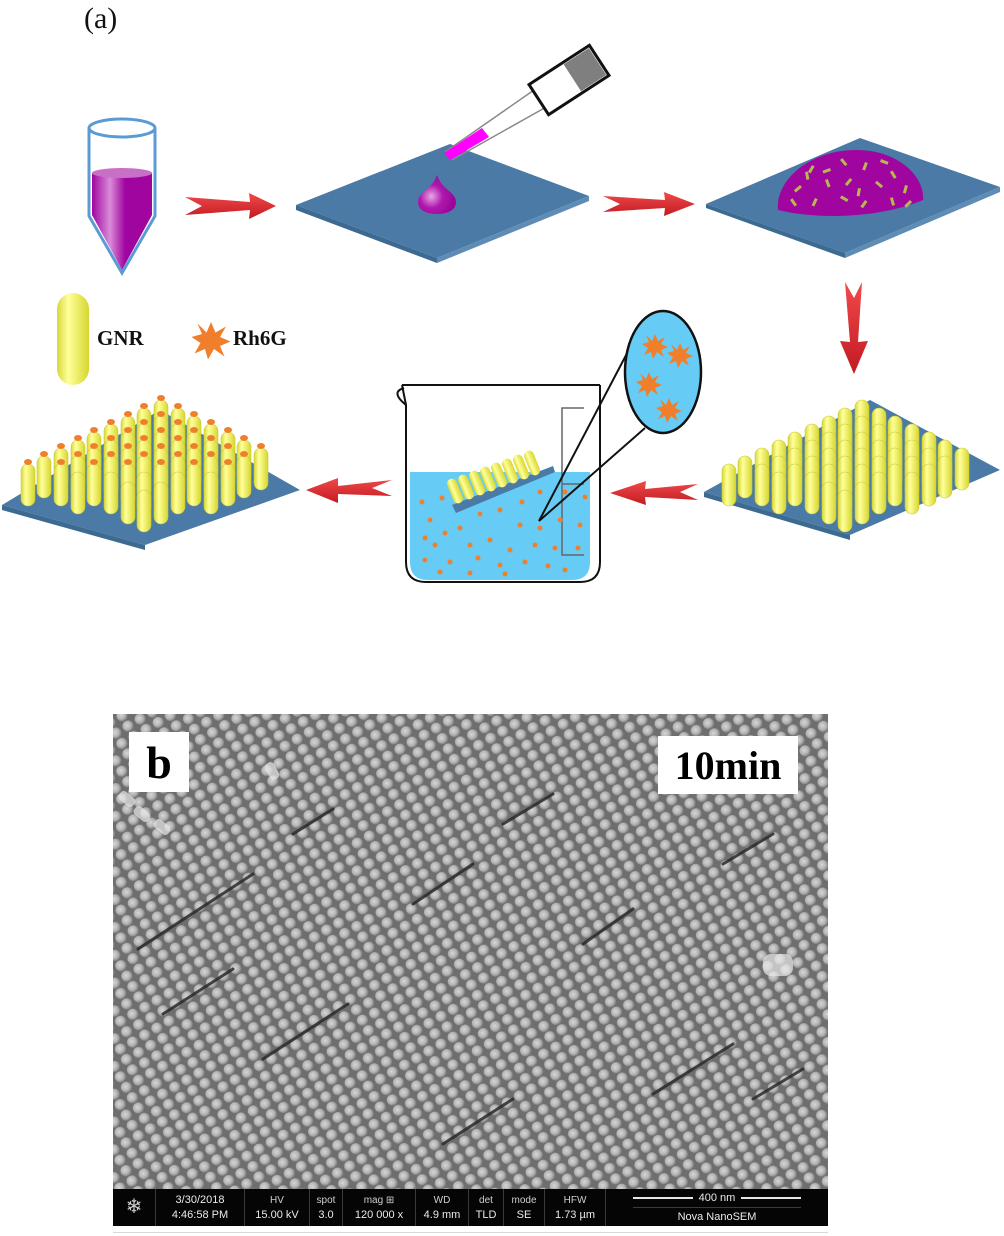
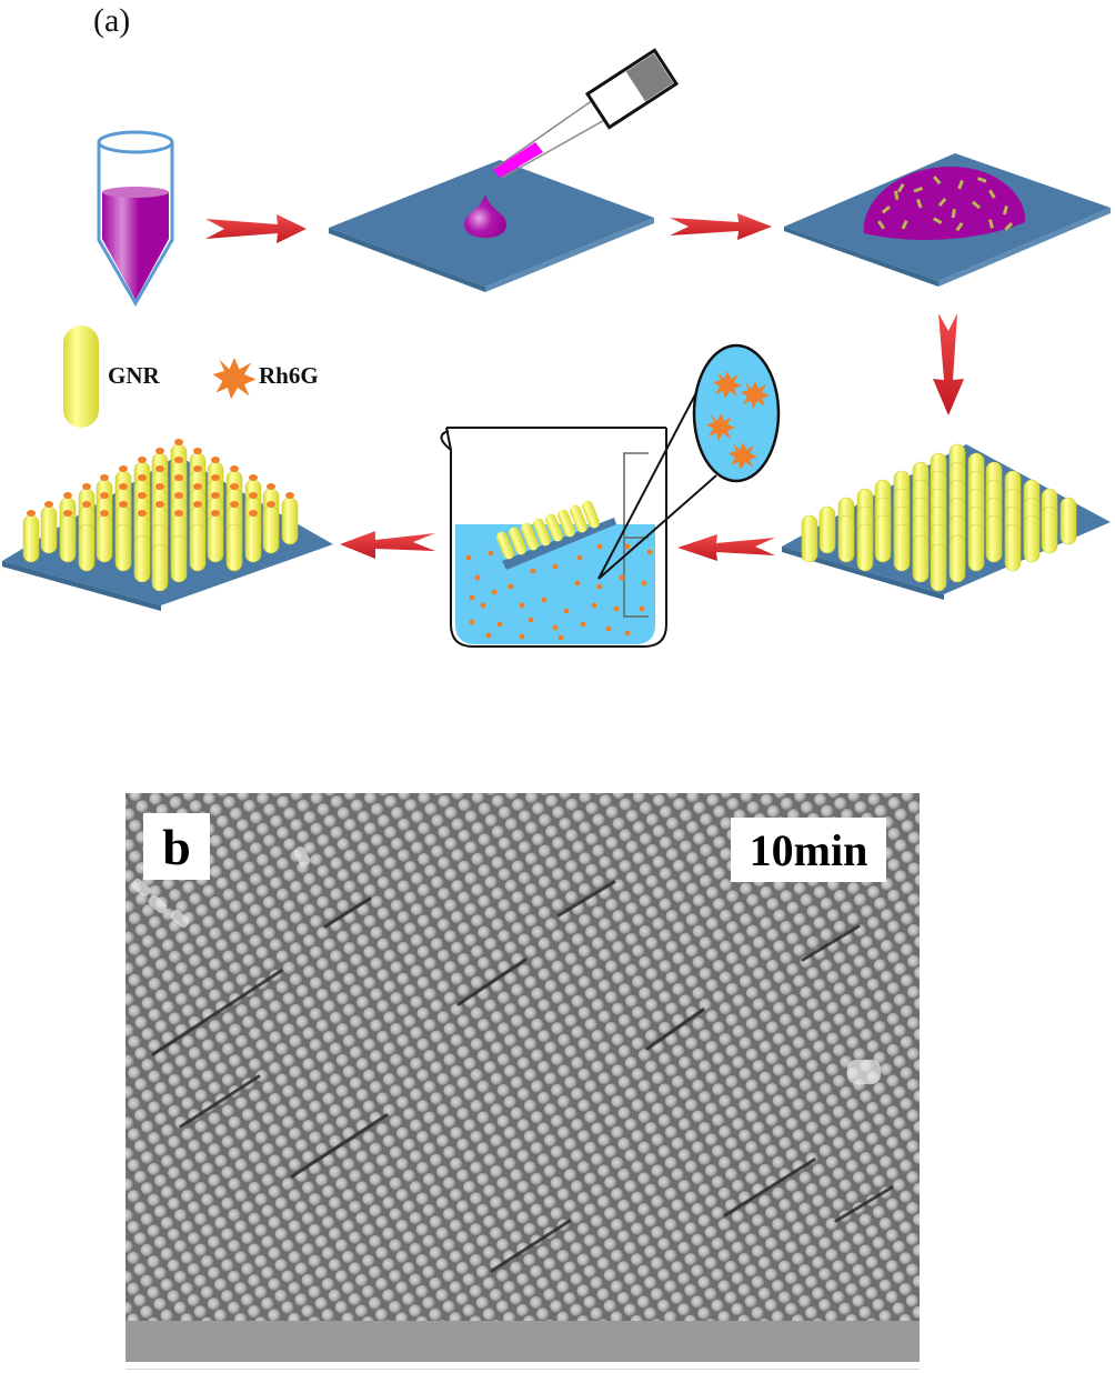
  (a)
  GNR
  Rh6G
  b
  10min
- ❄
- 3/30/2018
- 4:46:58 PM
- HV
- 15.00 kV
- spot
- 3.0
- mag ⊞
- 120 000 x
- WD
- 4.9 mm
- det
- TLD
- mode
- SE
- HFW
- 1.73 µm
- 400 nm
- Nova NanoSEM
